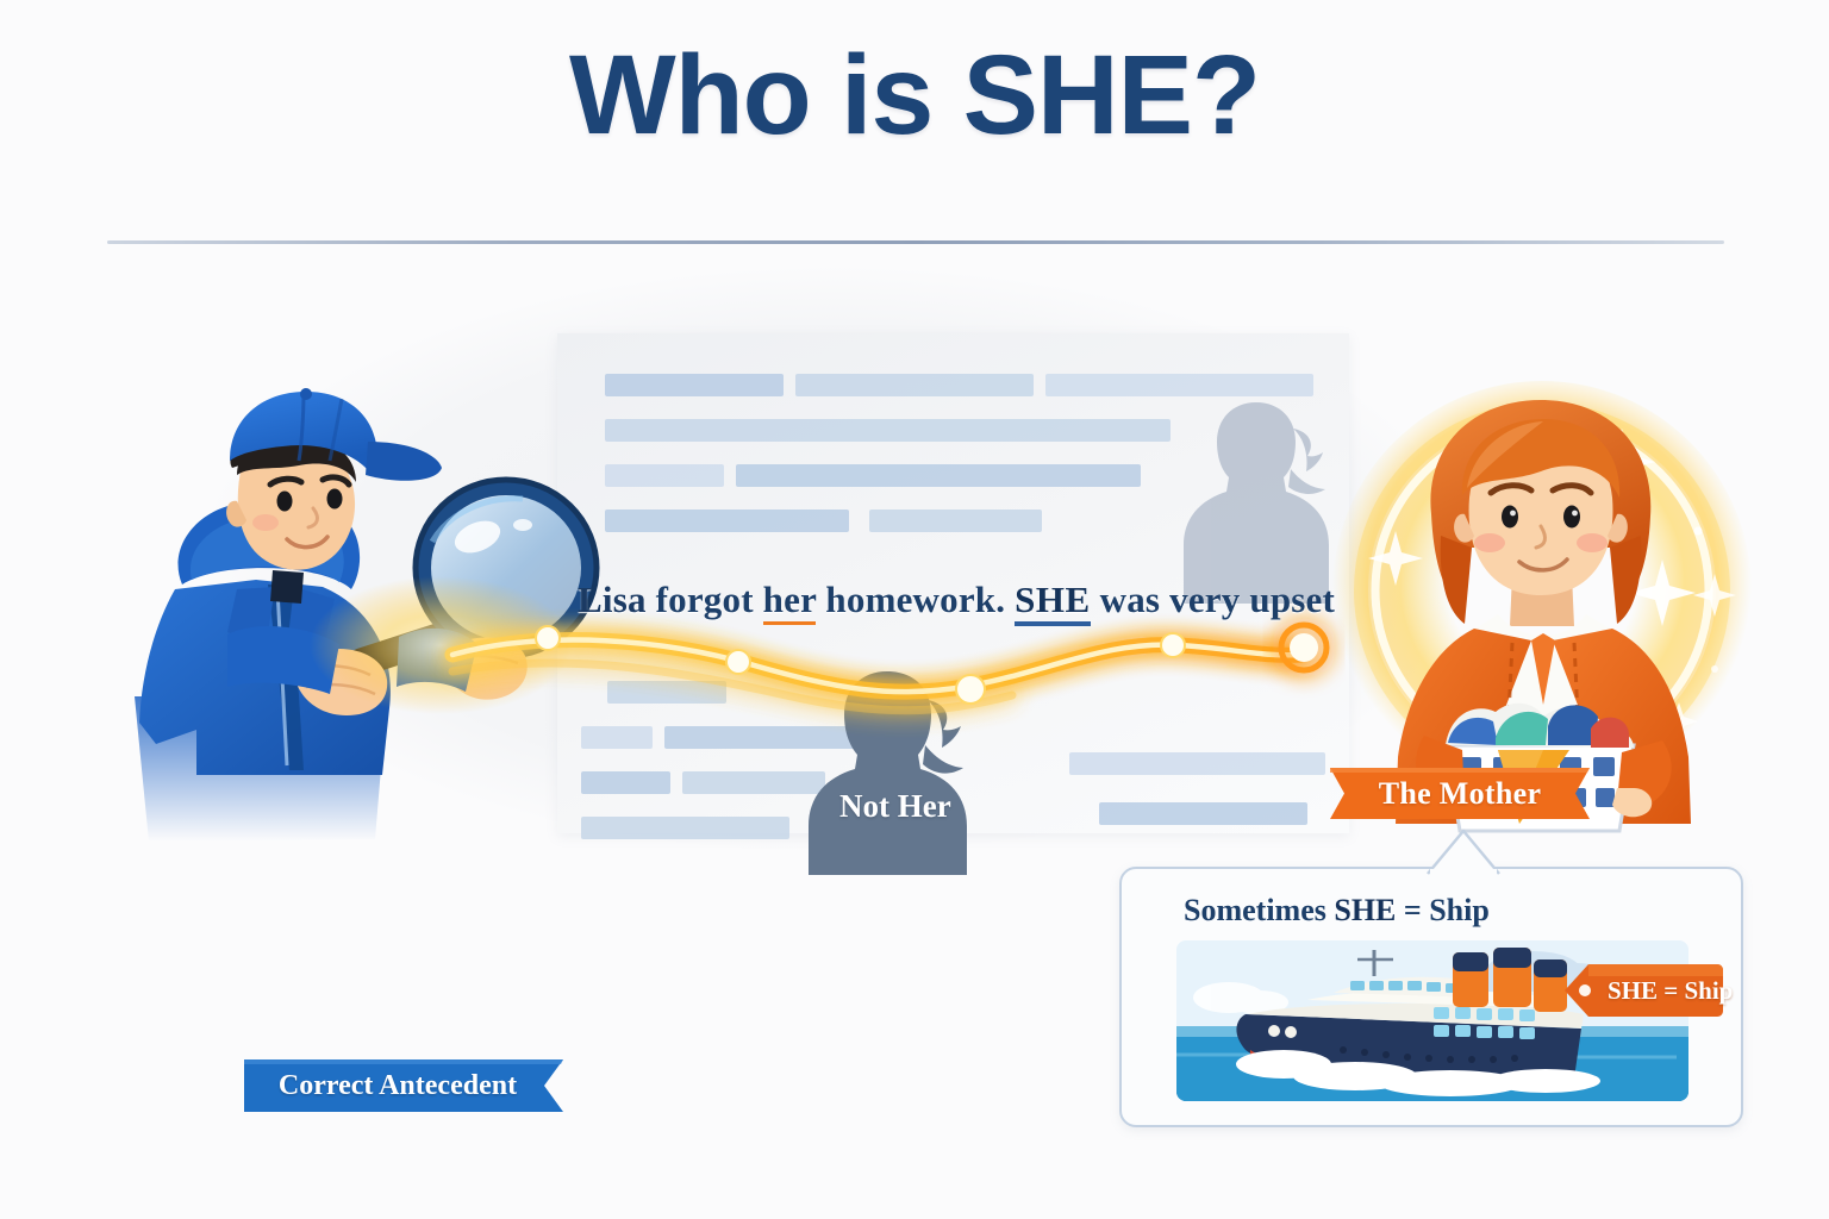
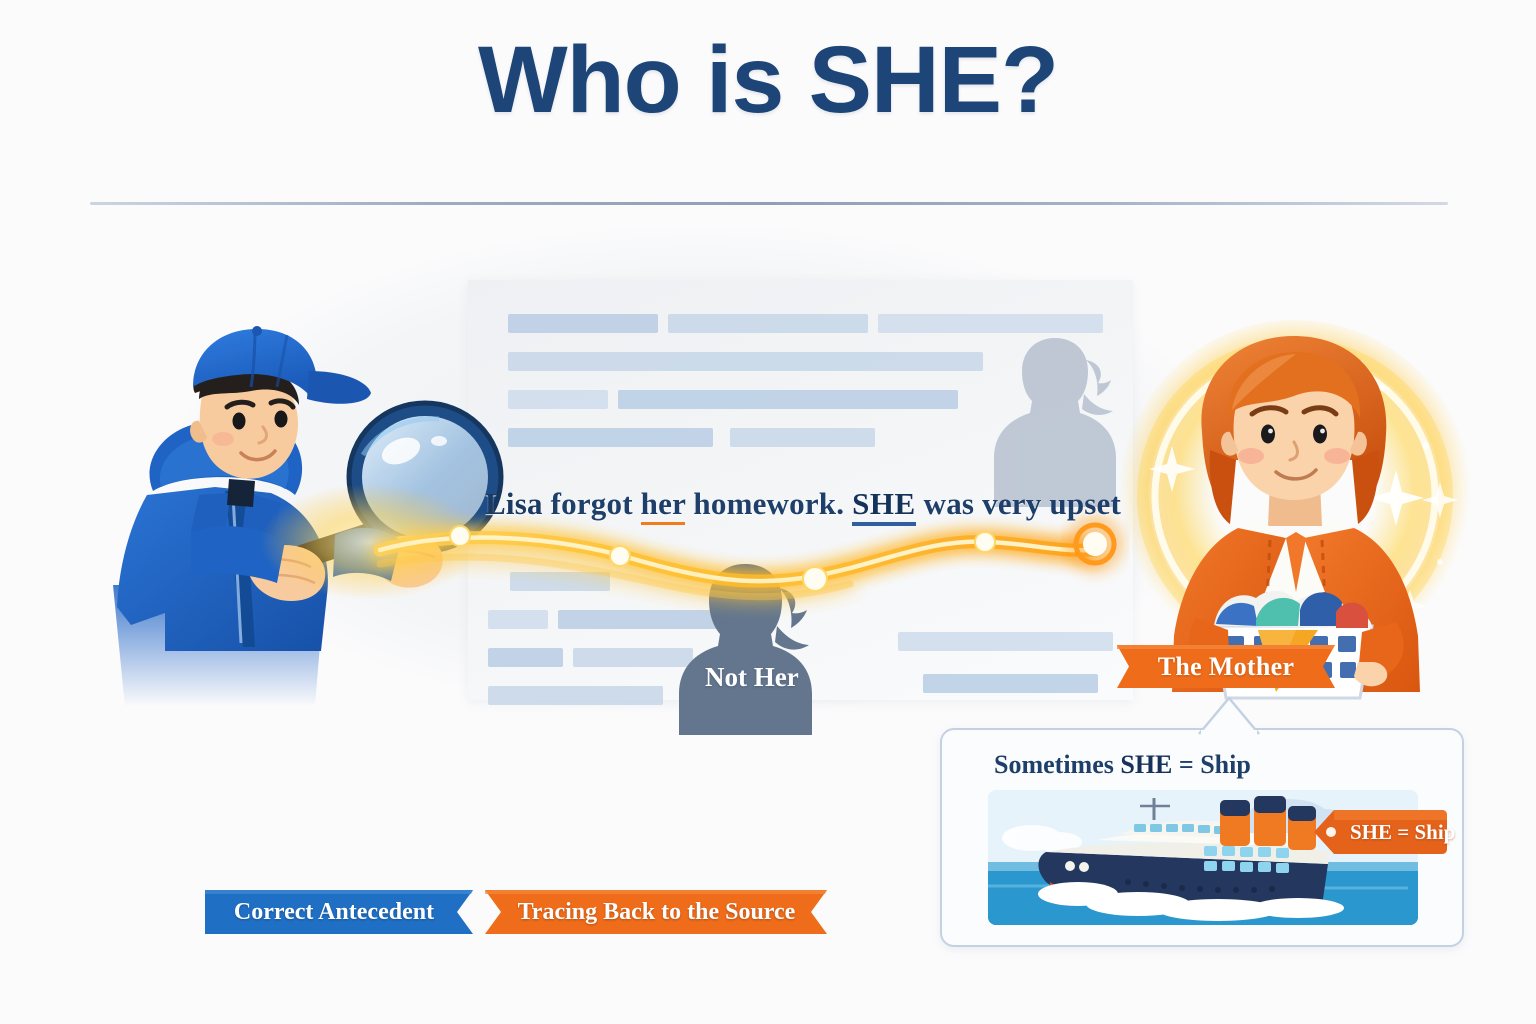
  Who is SHE?
  Not Her
  Lisa forgot her homework. SHE was very upset
  The Mother
  Sometimes SHE = Ship
  SHE = Ship
  Correct Antecedent
+ Tracing Back to the Source
